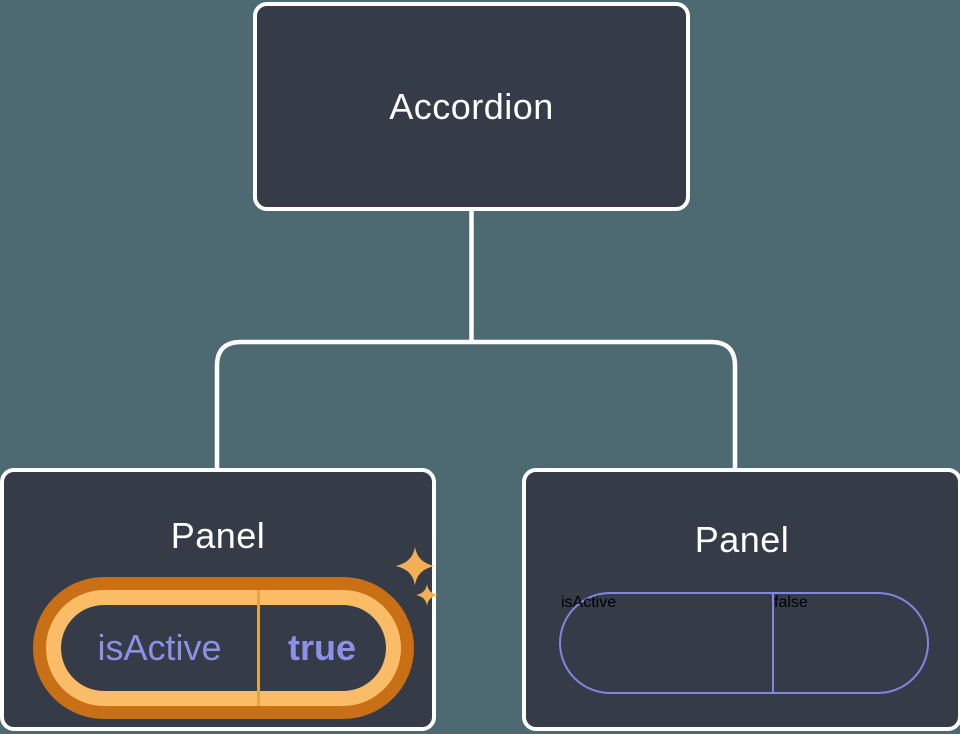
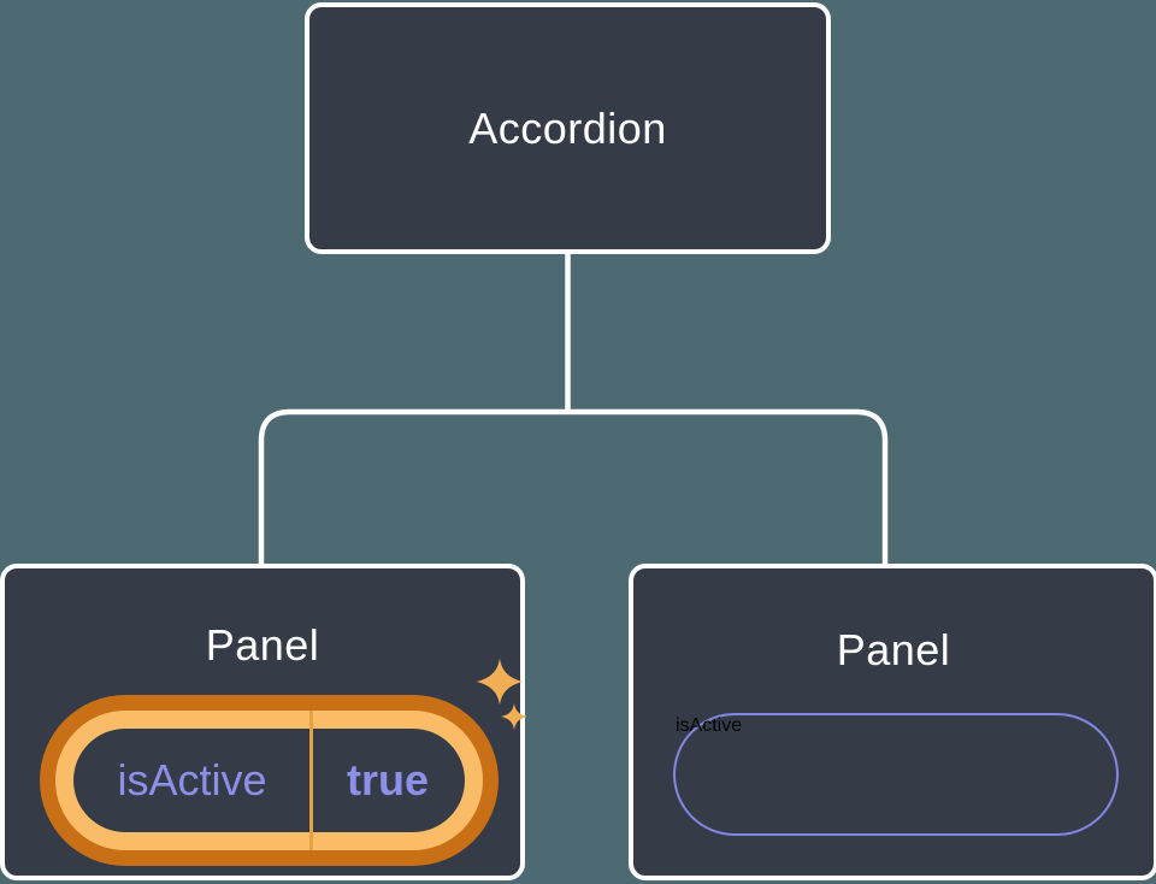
  Accordion
  Panel
  isActive
  true
  Panel
  isActive
- false
